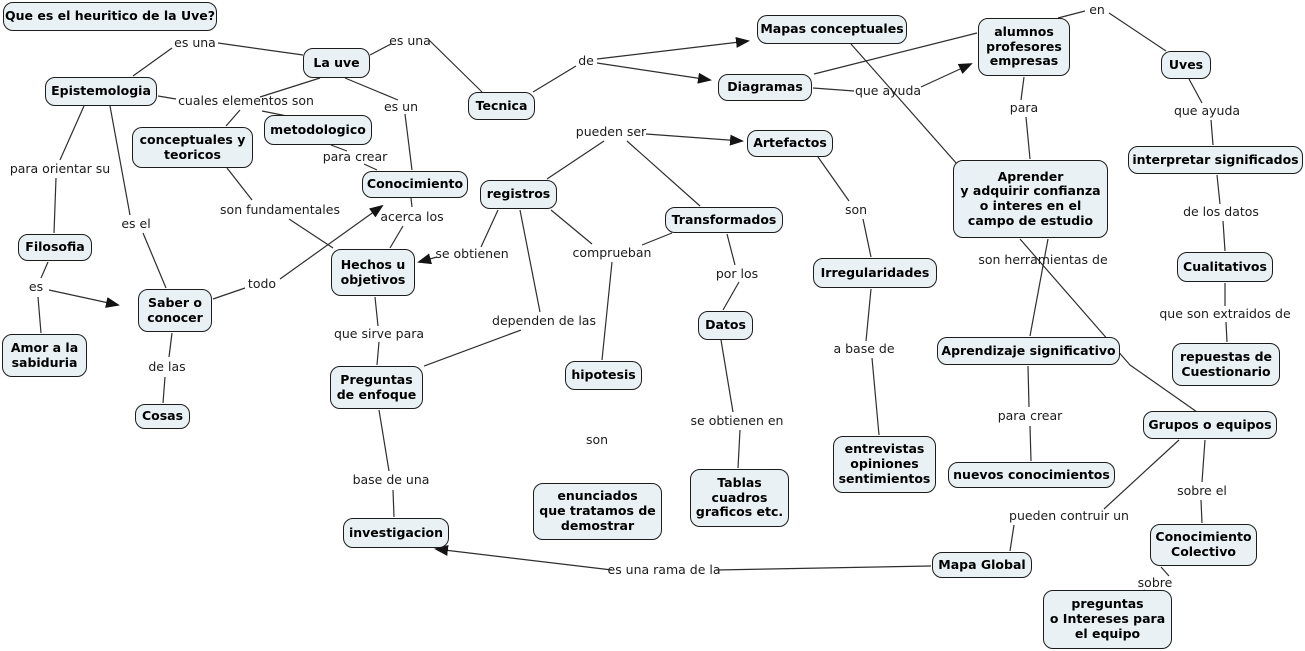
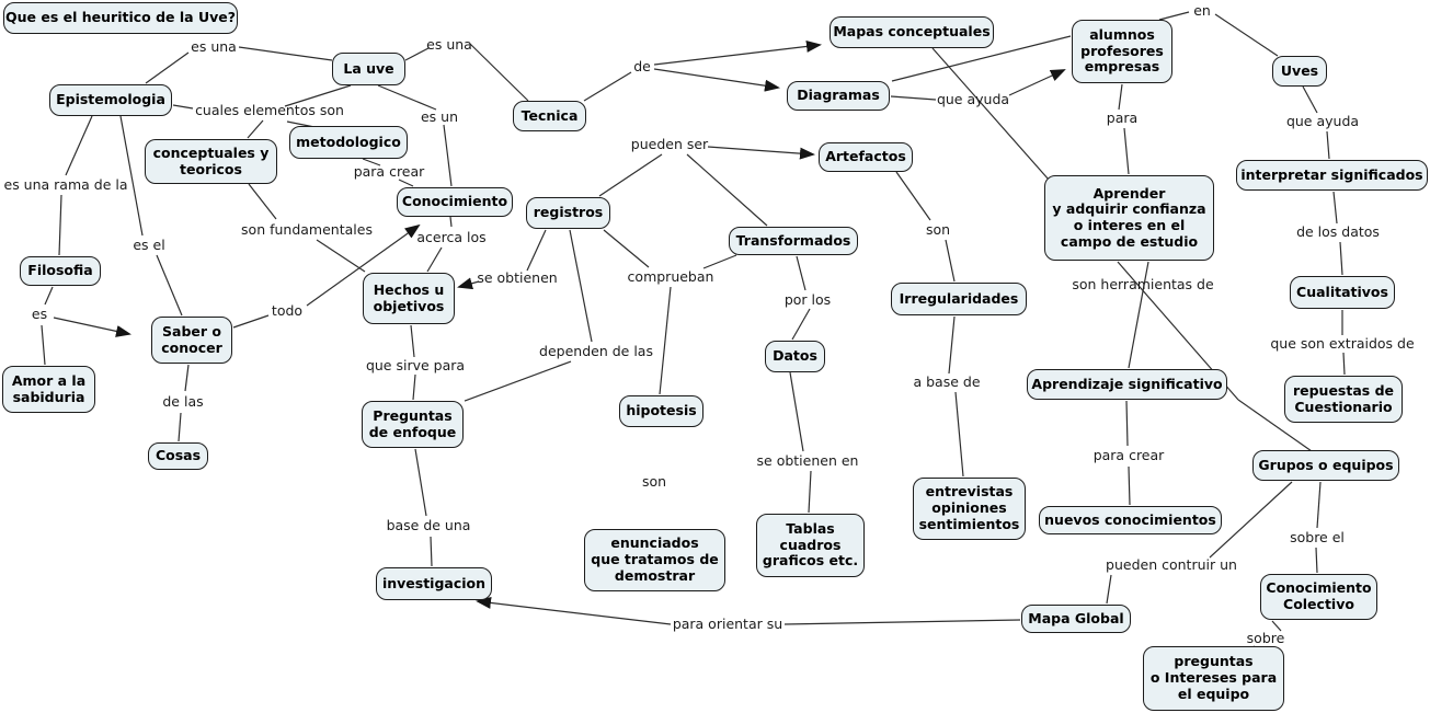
  Que es el heuritico de la Uve?
  La uve
  Epistemologia
  conceptuales y
  teoricos
  metodologico
  Tecnica
  Mapas conceptuales
  Diagramas
  Artefactos
  alumnos
  profesores
  empresas
  Uves
  interpretar significados
  Conocimiento
  registros
  Filosofia
  Saber o
  conocer
  Hechos u
  objetivos
  Transformados
  Irregularidades
  Aprender
  y adquirir confianza
  o interes en el
  campo de estudio
  Cualitativos
  Amor a la
  sabiduria
  Cosas
  Preguntas
  de enfoque
  Datos
  hipotesis
  Aprendizaje significativo
  repuestas de
  Cuestionario
  Grupos o equipos
  entrevistas
  opiniones
  sentimientos
  nuevos conocimientos
  enunciados
  que tratamos de
  demostrar
  Tablas
  cuadros
  graficos etc.
  investigacion
  Mapa Global
  Conocimiento
  Colectivo
  preguntas
  o Intereses para
  el equipo
  es una
  es una
  cuales elementos son
  es un
  para crear
  de
  pueden ser
  que ayuda
  en
  para
  que ayuda
- para orientar su
+ es una rama de la
  es el
  son fundamentales
  acerca los
  se obtienen
  comprueban
  por los
  son
  son herramientas de
  de los datos
  es
  todo
  que sirve para
  dependen de las
  de las
  a base de
  que son extraidos de
  son
  se obtienen en
  para crear
  sobre el
  base de una
  pueden contruir un
  sobre
- es una rama de la
+ para orientar su
